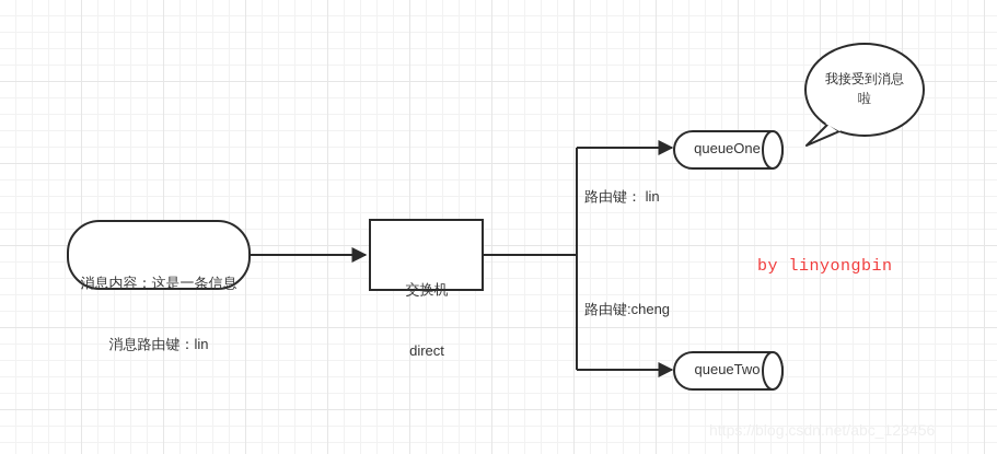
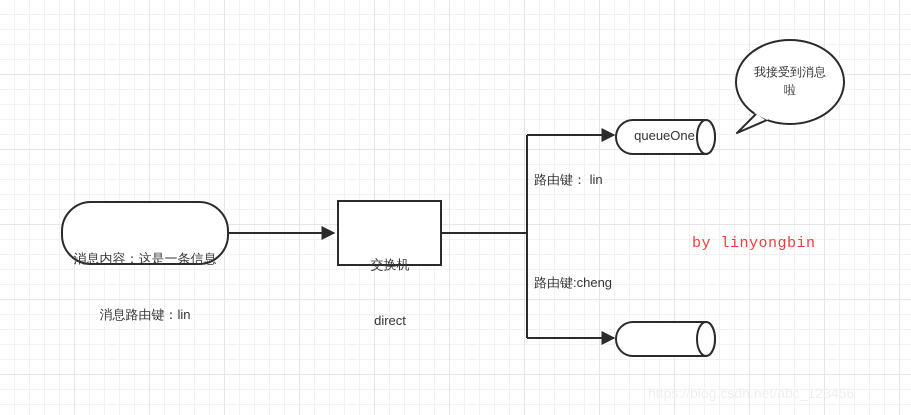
  消息内容：这是一条信息
  消息路由键：lin
  交换机
  direct
  queueOne
- queueTwo
  我接受到消息啦
  路由键： lin
  路由键:cheng
  by linyongbin
  https://blog.csdn.net/abc_123456
